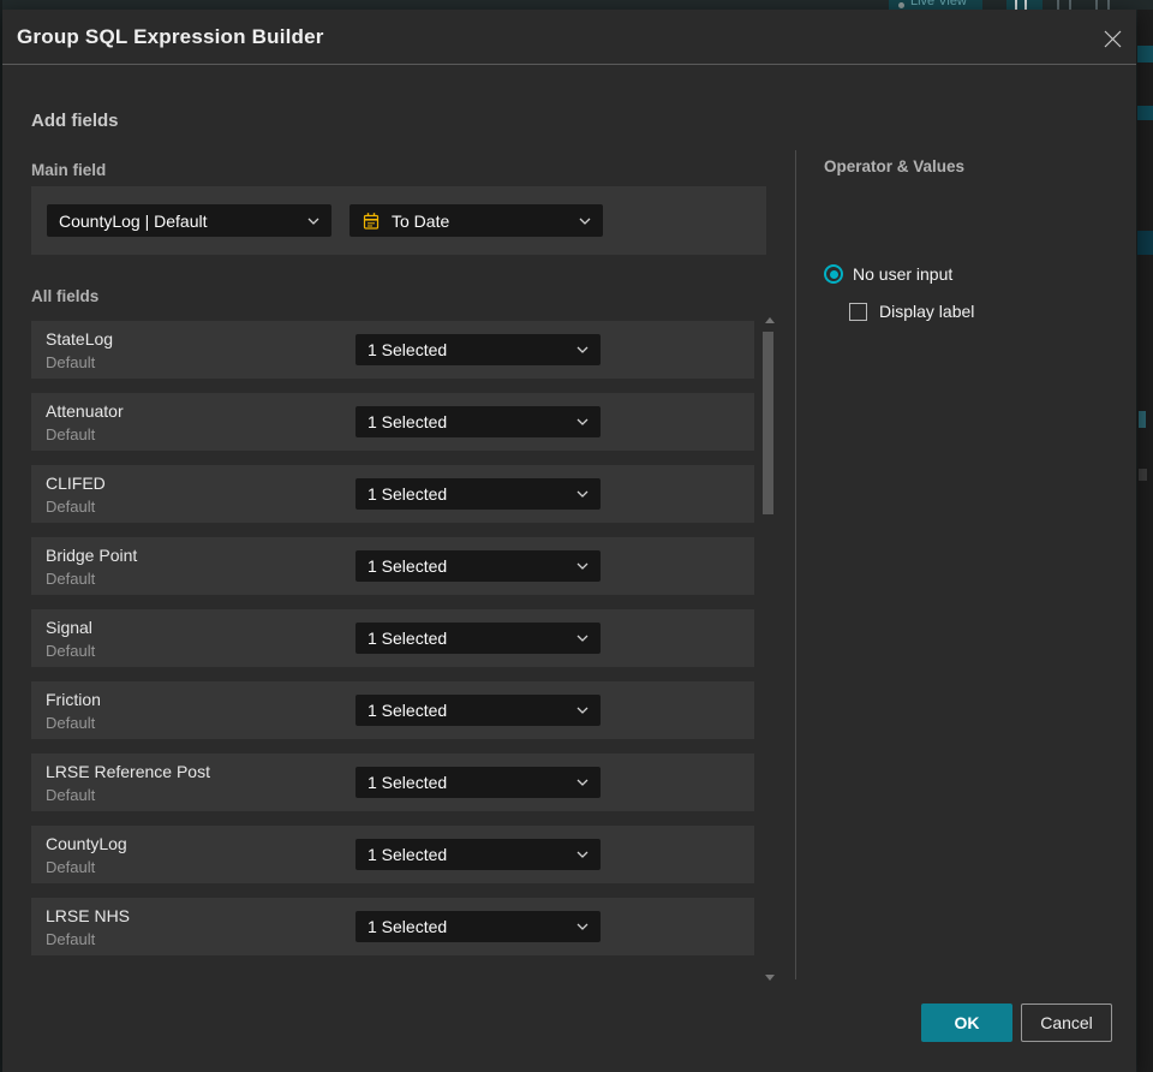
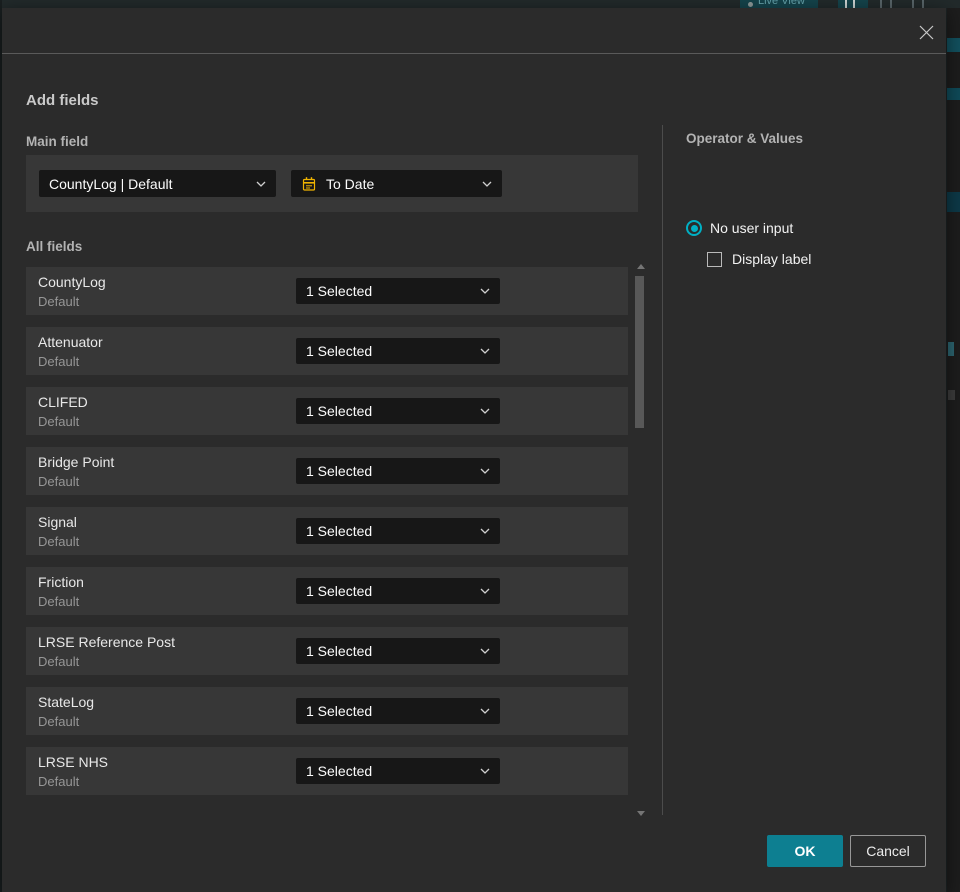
  Live View
- Group SQL Expression Builder
  Add fields
  Main field
  CountyLog | Default
  To Date
  All fields
- StateLog
+ CountyLog
  Default
  1 Selected
  Attenuator
  Default
  1 Selected
  CLIFED
  Default
  1 Selected
  Bridge Point
  Default
  1 Selected
  Signal
  Default
  1 Selected
  Friction
  Default
  1 Selected
  LRSE Reference Post
  Default
  1 Selected
- CountyLog
+ StateLog
  Default
  1 Selected
  LRSE NHS
  Default
  1 Selected
  Operator & Values
  No user input
  Display label
  OK
  Cancel
